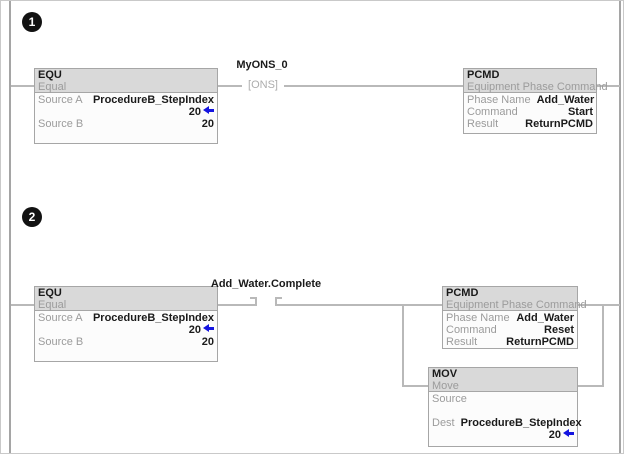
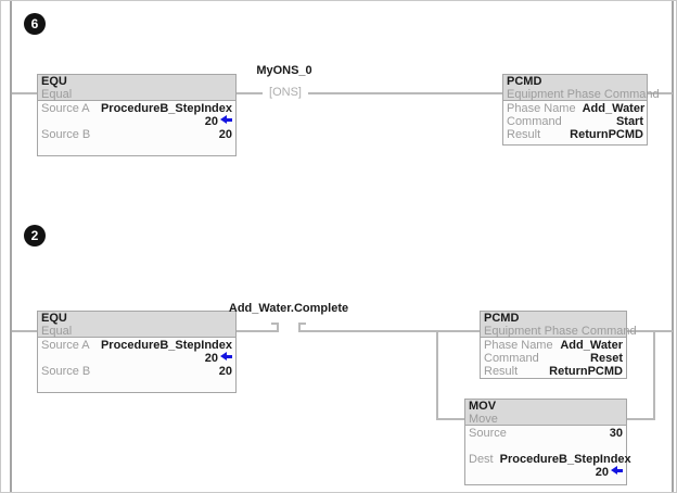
- 1
+ 6
  EQU
  Equal
  Source A
  ProcedureB_StepIndex
  20
  Source B
  20
  MyONS_0
  [ONS]
  PCMD
  Equipment Phase Command
  Phase Name
  Add_Water
  Command
  Start
  Result
  ReturnPCMD
  2
  EQU
  Equal
  Source A
  ProcedureB_StepIndex
  20
  Source B
  20
  Add_Water.Complete
  PCMD
  Equipment Phase Command
  Phase Name
  Add_Water
  Command
  Reset
  Result
  ReturnPCMD
  MOV
  Move
  Source
+ 30
  Dest
  ProcedureB_StepIndex
  20
